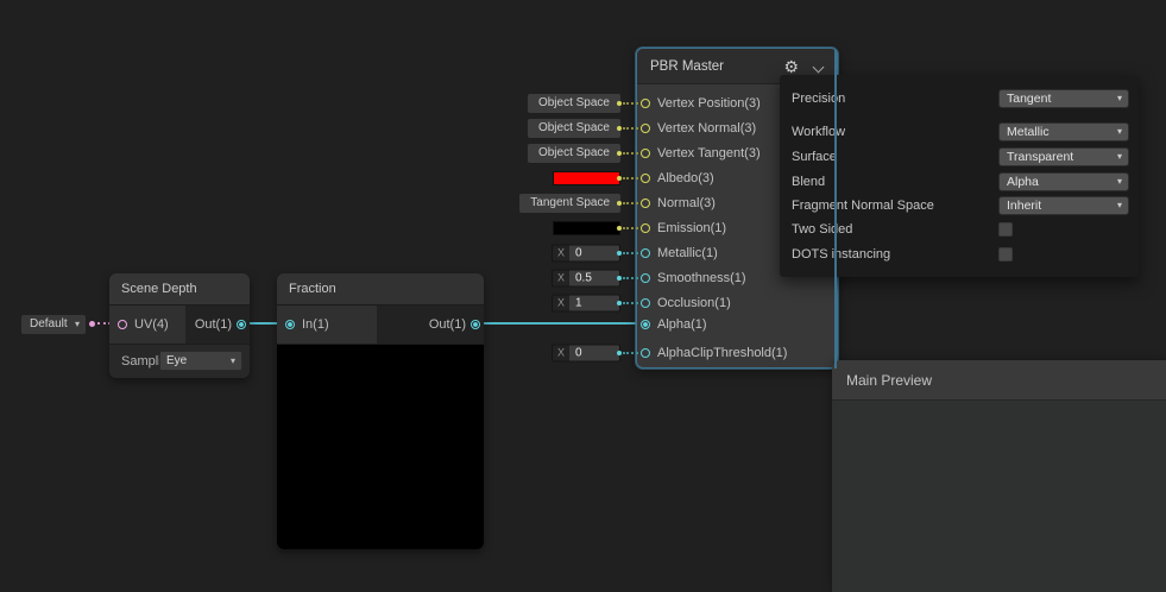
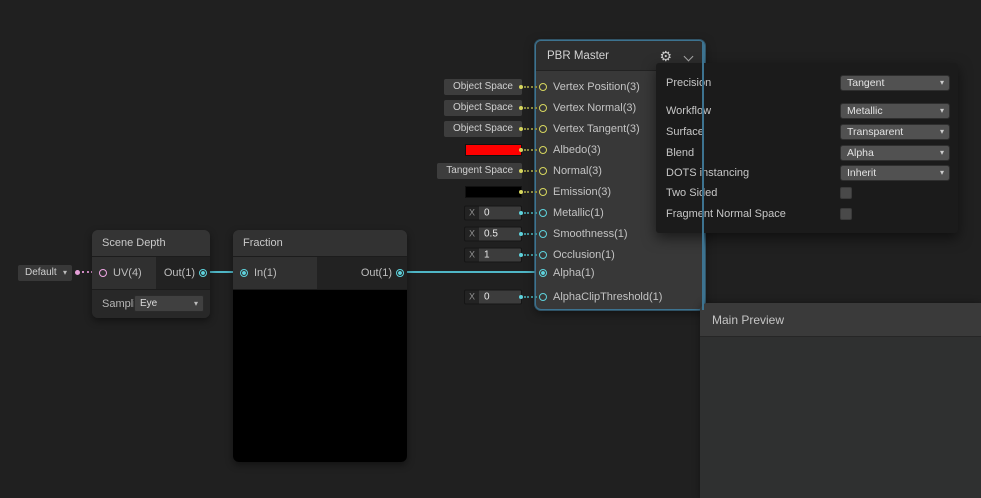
  Default
  ▾
  Scene Depth
  UV(4)
  Out(1)
  Sampl
  Eye
  ▾
  Fraction
  In(1)
  Out(1)
  PBR Master
  ⚙
  Object Space
  Vertex Position(3)
  Object Space
  Vertex Normal(3)
  Object Space
  Vertex Tangent(3)
  Albedo(3)
  Tangent Space
  Normal(3)
- Emission(1)
+ Emission(3)
  X
  0
  Metallic(1)
  X
  0.5
  Smoothness(1)
  X
  1
  Occlusion(1)
  Alpha(1)
  X
  0
  AlphaClipThreshold(1)
  Precisin
  Tangent
  ▾
  Workflow
  Metallic
  ▾
  Surface
  Transparent
  ▾
  Blend
  Alpha
  ▾
- Fragment Normal Space
+ DOTS instancing
  Inherit
  ▾
  Two Sied
- DOTS instancing
+ Fragment Normal Space
  Main Preview
